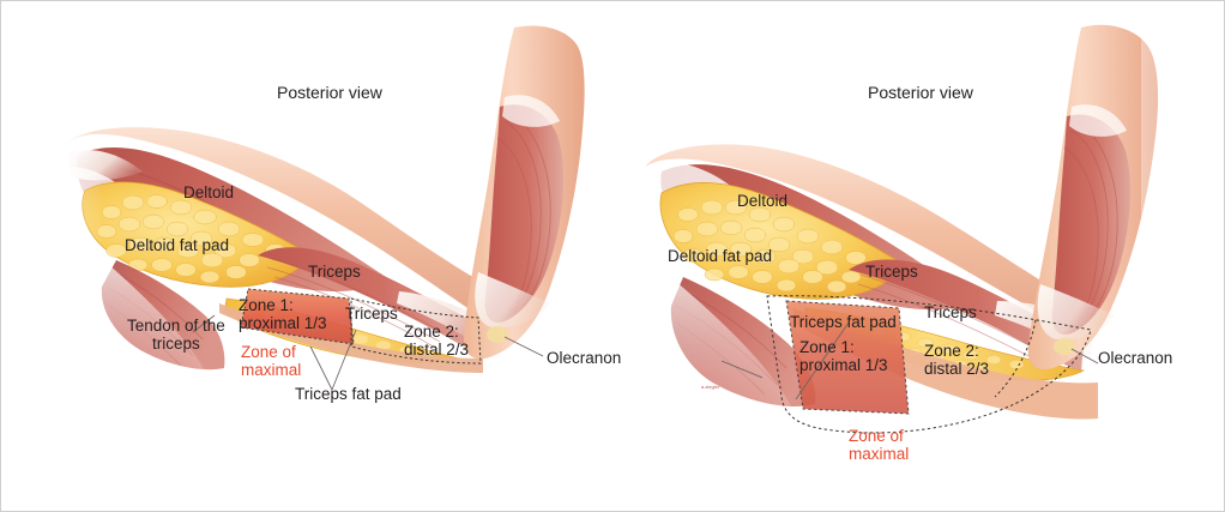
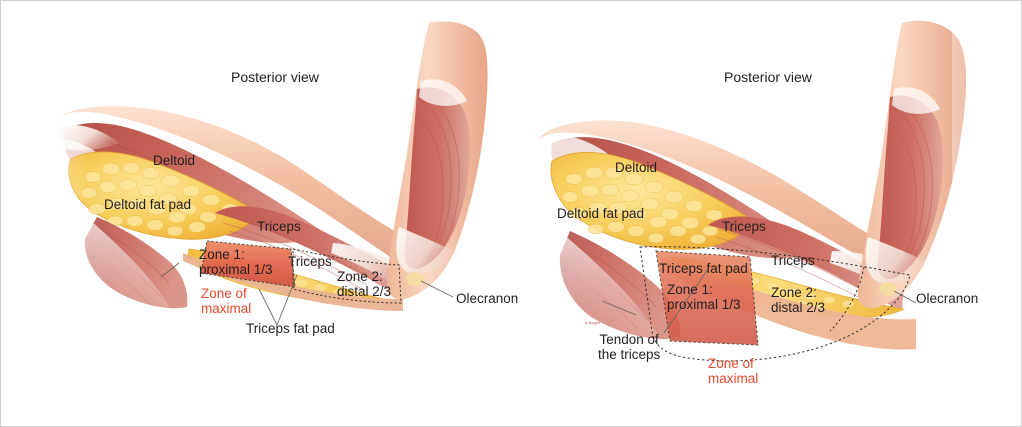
  Posterior view
  Deltoid
  Deltoid fat pad
  Triceps
  Triceps
- Tendon of the
- triceps
  Zone 1:
  proximal 1/3
  Zone 2:
  distal 2/3
  Zone of
  maximal
  Triceps fat pad
  Olecranon
  Posterior view
  Deltoid
  Deltoid fat pad
  Triceps
  Triceps
  Triceps fat pad
+ Tendon of
+ the triceps
  Zone 1:
  proximal 1/3
  Zone 2:
  distal 2/3
  Zone of
  maximal
  Olecranon
